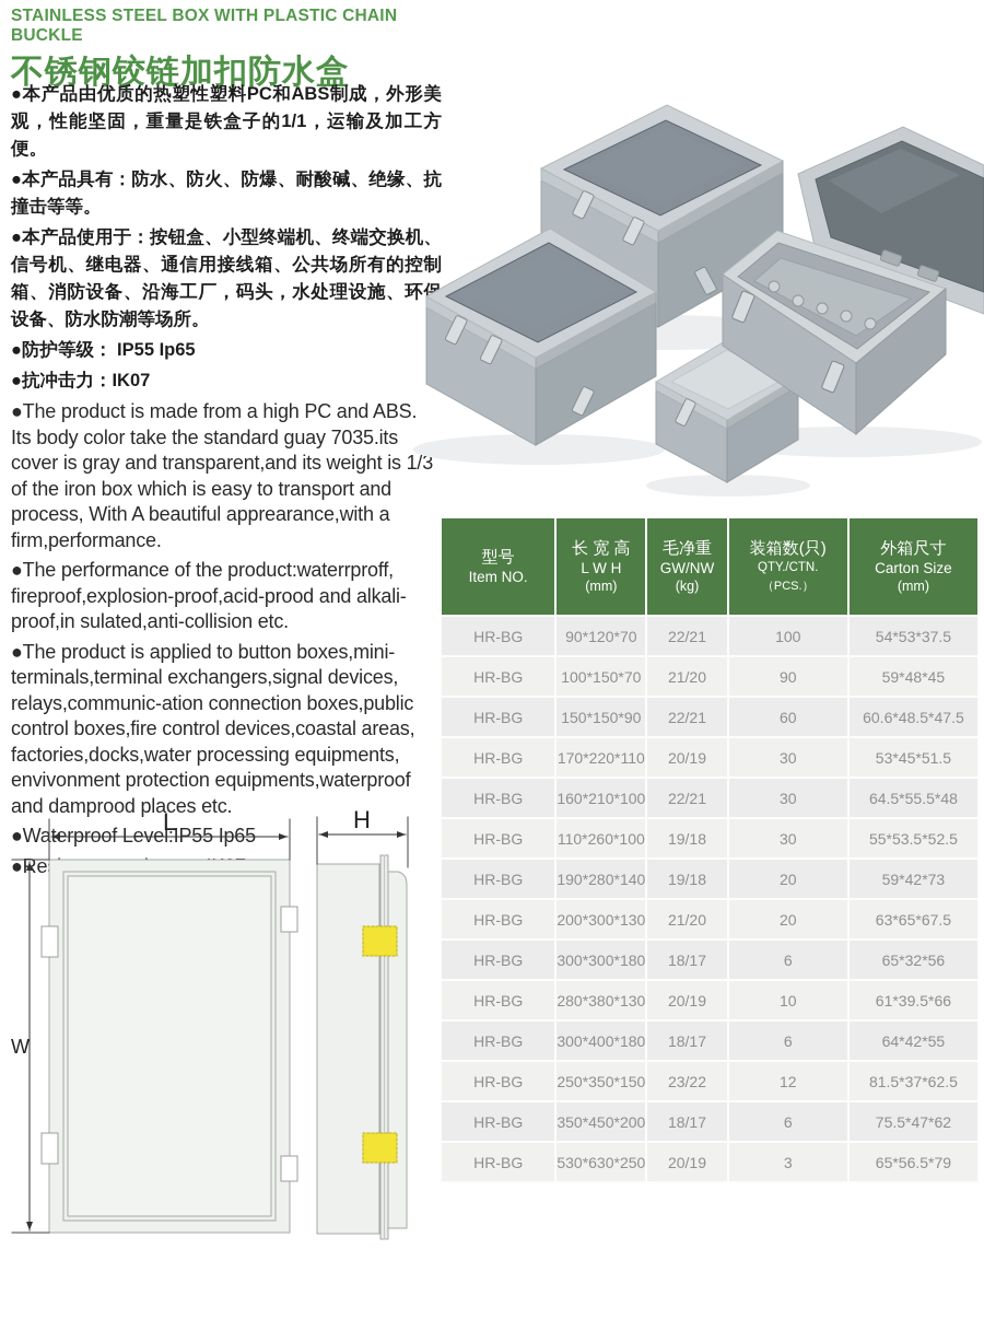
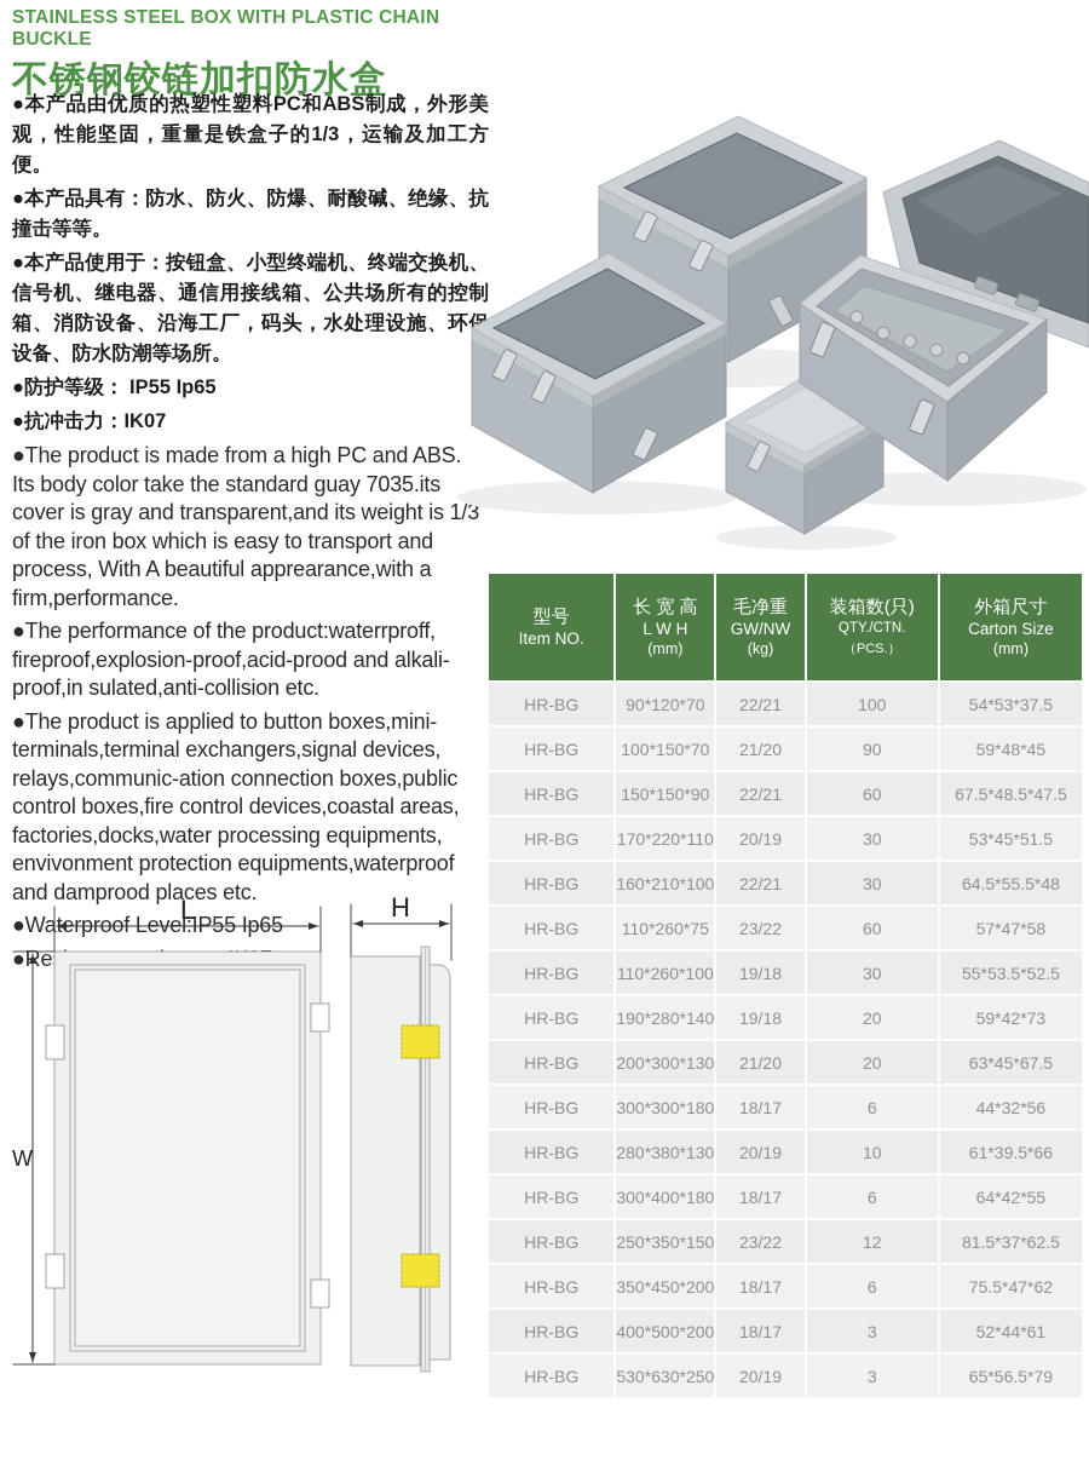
  STAINLESS STEEL BOX WITH PLASTIC CHAIN BUCKLE
  不锈钢铰链加扣防水盒
- ●本产品由优质的热塑性塑料PC和ABS制成，外形美观，性能坚固，重量是铁盒子的1/1，运输及加工方便。
+ ●本产品由优质的热塑性塑料PC和ABS制成，外形美观，性能坚固，重量是铁盒子的1/3，运输及加工方便。
  ●本产品具有：防水、防火、防爆、耐酸碱、绝缘、抗撞击等等。
  ●本产品使用于：按钮盒、小型终端机、终端交换机、信号机、继电器、通信用接线箱、公共场所有的控制箱、消防设备、沿海工厂，码头，水处理设施、环保设备、防水防潮等场所。
  ●防护等级： IP55 Ip65
  ●抗冲击力：IK07
  ●The product is made from a high PC and ABS. Its body color take the standard guay 7035.its cover is gray and transparent,and its weight is 1/3 of the iron box which is easy to transport and process, With A beautiful apprearance,with a firm,performance.
  ●The performance of the product:waterrproff, fireproof,explosion-proof,acid-prood and alkali-proof,in sulated,anti-collision etc.
  ●The product is applied to button boxes,mini-terminals,terminal exchangers,signal devices, relays,communic-ation connection boxes,public control boxes,fire control devices,coastal areas, factories,docks,water processing equipments, envivonment protection equipments,waterproof and damprood places etc.
  ●Waterproof Level:IP55 Ip65
  L
  W
  H
  型号 Item NO.	长 宽 高 L W H (mm)	毛净重 GW/NW (kg)	装箱数(只) QTY./CTN. （PCS.）	外箱尺寸 Carton Size (mm)
  HR-BG	90*120*70	22/21	100	54*53*37.5
  HR-BG	100*150*70	21/20	90	59*48*45
- HR-BG	150*150*90	22/21	60	60.6*48.5*47.5
+ HR-BG	150*150*90	22/21	60	67.5*48.5*47.5
  HR-BG	170*220*110	20/19	30	53*45*51.5
  HR-BG	160*210*100	22/21	30	64.5*55.5*48
+ HR-BG	110*260*75	23/22	60	57*47*58
  HR-BG	110*260*100	19/18	30	55*53.5*52.5
  HR-BG	190*280*140	19/18	20	59*42*73
- HR-BG	200*300*130	21/20	20	63*65*67.5
+ HR-BG	200*300*130	21/20	20	63*45*67.5
- HR-BG	300*300*180	18/17	6	65*32*56
+ HR-BG	300*300*180	18/17	6	44*32*56
  HR-BG	280*380*130	20/19	10	61*39.5*66
  HR-BG	300*400*180	18/17	6	64*42*55
  HR-BG	250*350*150	23/22	12	81.5*37*62.5
  HR-BG	350*450*200	18/17	6	75.5*47*62
+ HR-BG	400*500*200	18/17	3	52*44*61
  HR-BG	530*630*250	20/19	3	65*56.5*79
